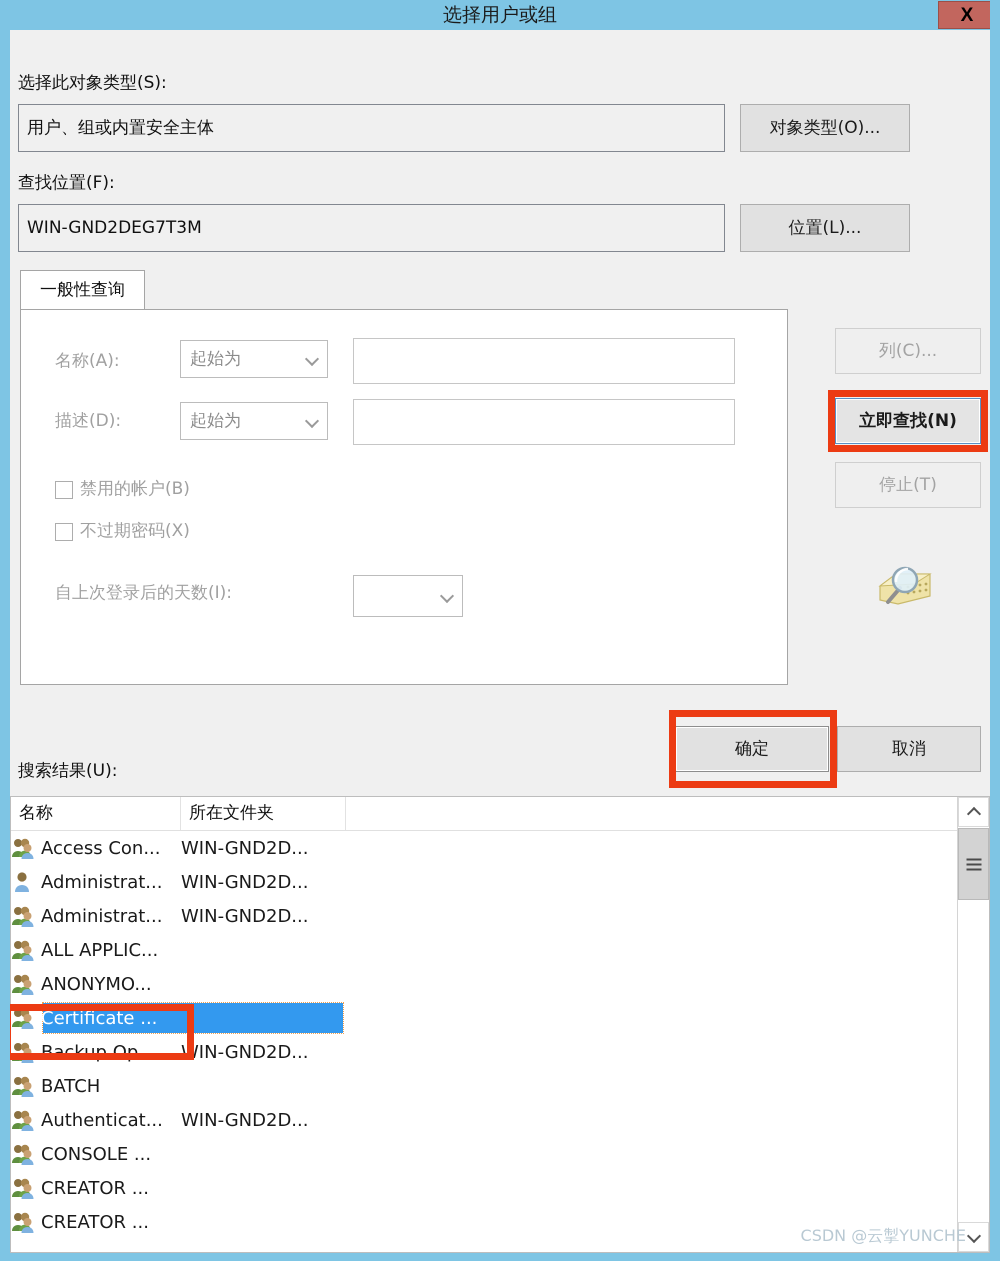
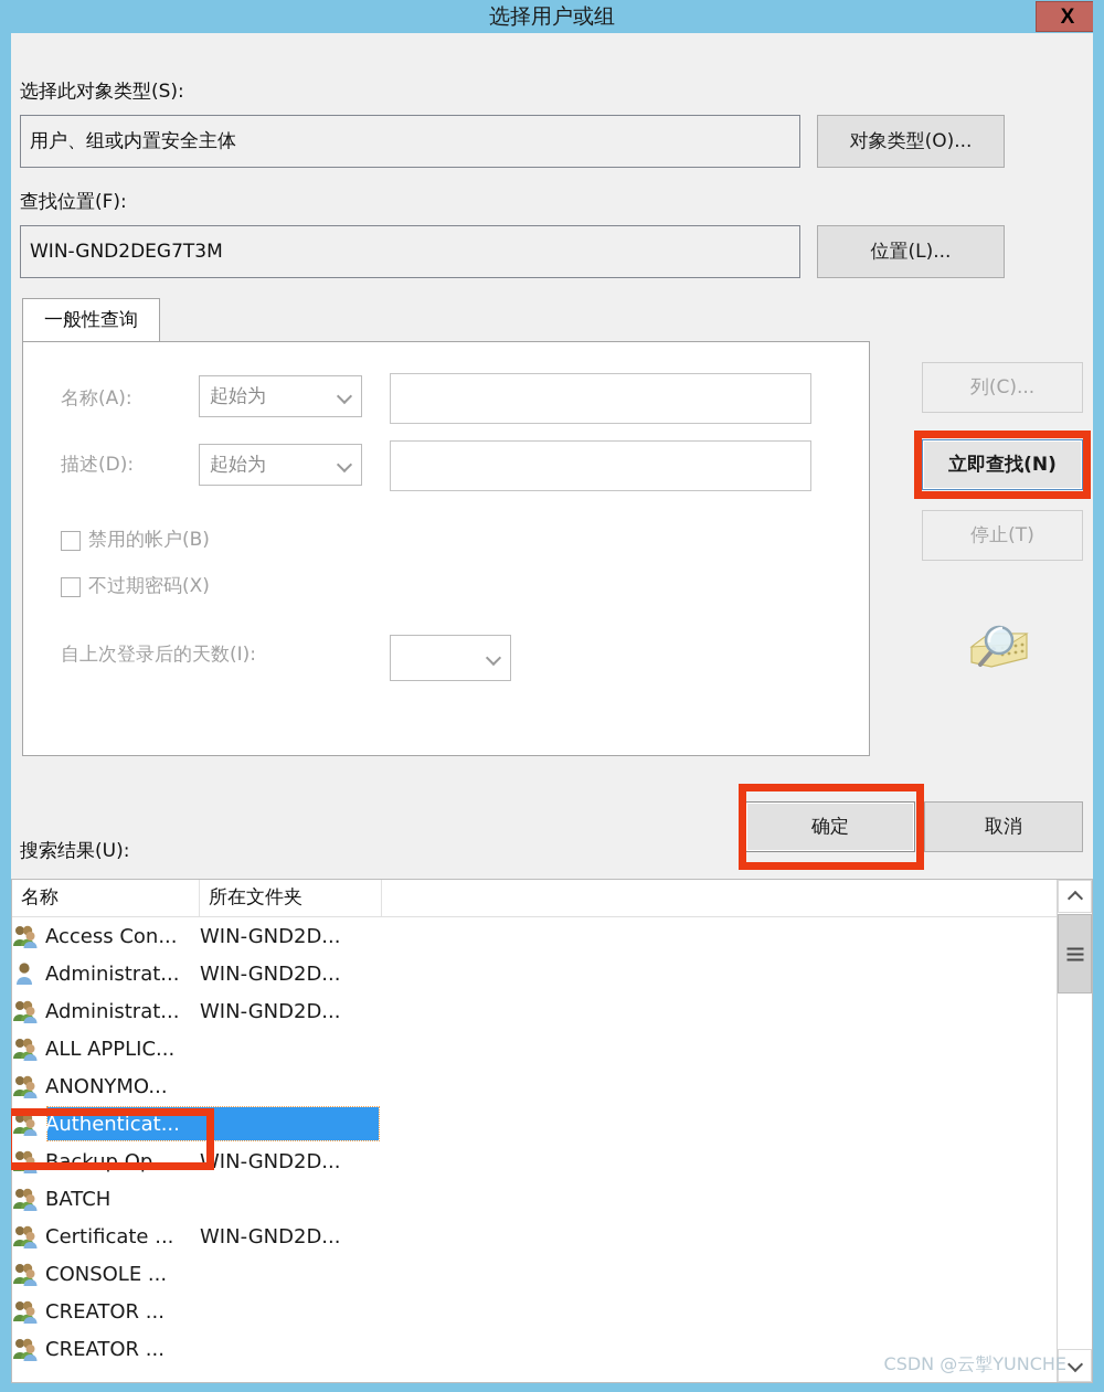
  选择用户或组
  X
  选择此对象类型(S):
  用户、组或内置安全主体
  对象类型(O)...
  查找位置(F):
  WIN-GND2DEG7T3M
  位置(L)...
  一般性查询
  名称(A):
  起始为
  描述(D):
  起始为
  禁用的帐户(B)
  不过期密码(X)
  自上次登录后的天数(I):
  列(C)...
  立即查找(N)
  停止(T)
  确定
  取消
  搜索结果(U):
  名称
  所在文件夹
  Access Con...
  WIN-GND2D...
  Administrat...
  WIN-GND2D...
  Administrat...
  WIN-GND2D...
  ALL APPLIC...
  ANONYMO...
- Certificate ...
+ Authenticat...
  Backup Op...
  WIN-GND2D...
  BATCH
- Authenticat...
+ Certificate ...
  WIN-GND2D...
  CONSOLE ...
  CREATOR ...
  CREATOR ...
  CSDN @云掣YUNCHE
